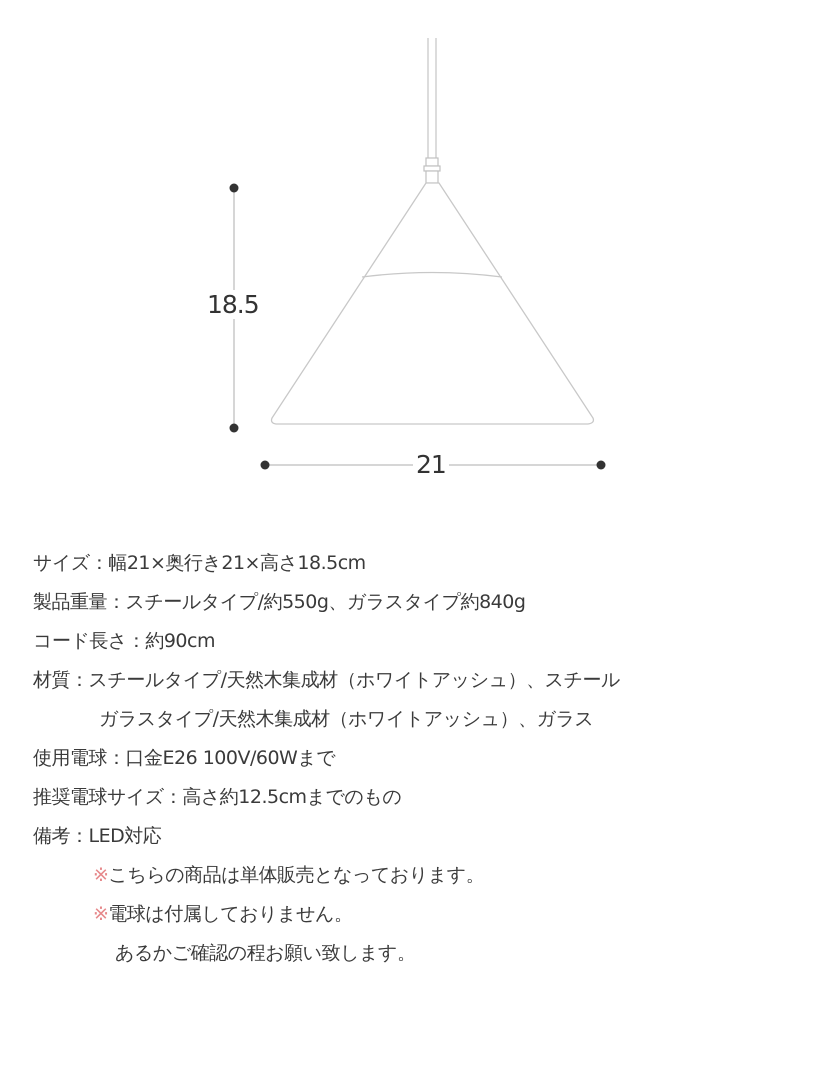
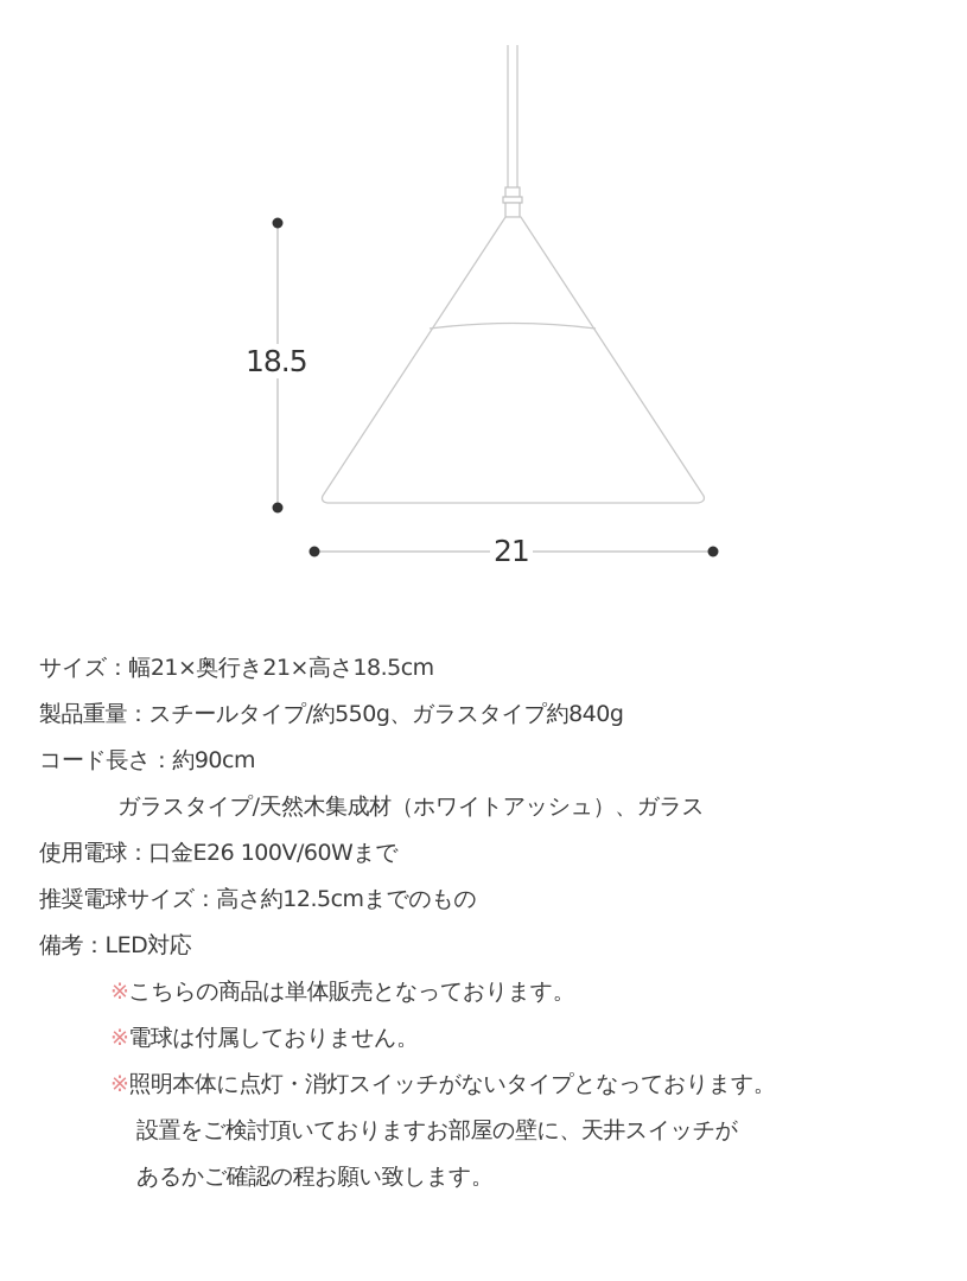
  18.5
  21
  サイズ：幅21×奥行き21×高さ18.5cm
  製品重量：スチールタイプ/約550g、ガラスタイプ約840g
  コード長さ：約90cm
- 材質：スチールタイプ/天然木集成材（ホワイトアッシュ）、スチール
  ガラスタイプ/天然木集成材（ホワイトアッシュ）、ガラス
  使用電球：口金E26 100V/60Wまで
  推奨電球サイズ：高さ約12.5cmまでのもの
  備考：LED対応
  ※こちらの商品は単体販売となっております。
  ※電球は付属しておりません。
+ ※照明本体に点灯・消灯スイッチがないタイプとなっております。
+ 設置をご検討頂いておりますお部屋の壁に、天井スイッチが
  あるかご確認の程お願い致します。
